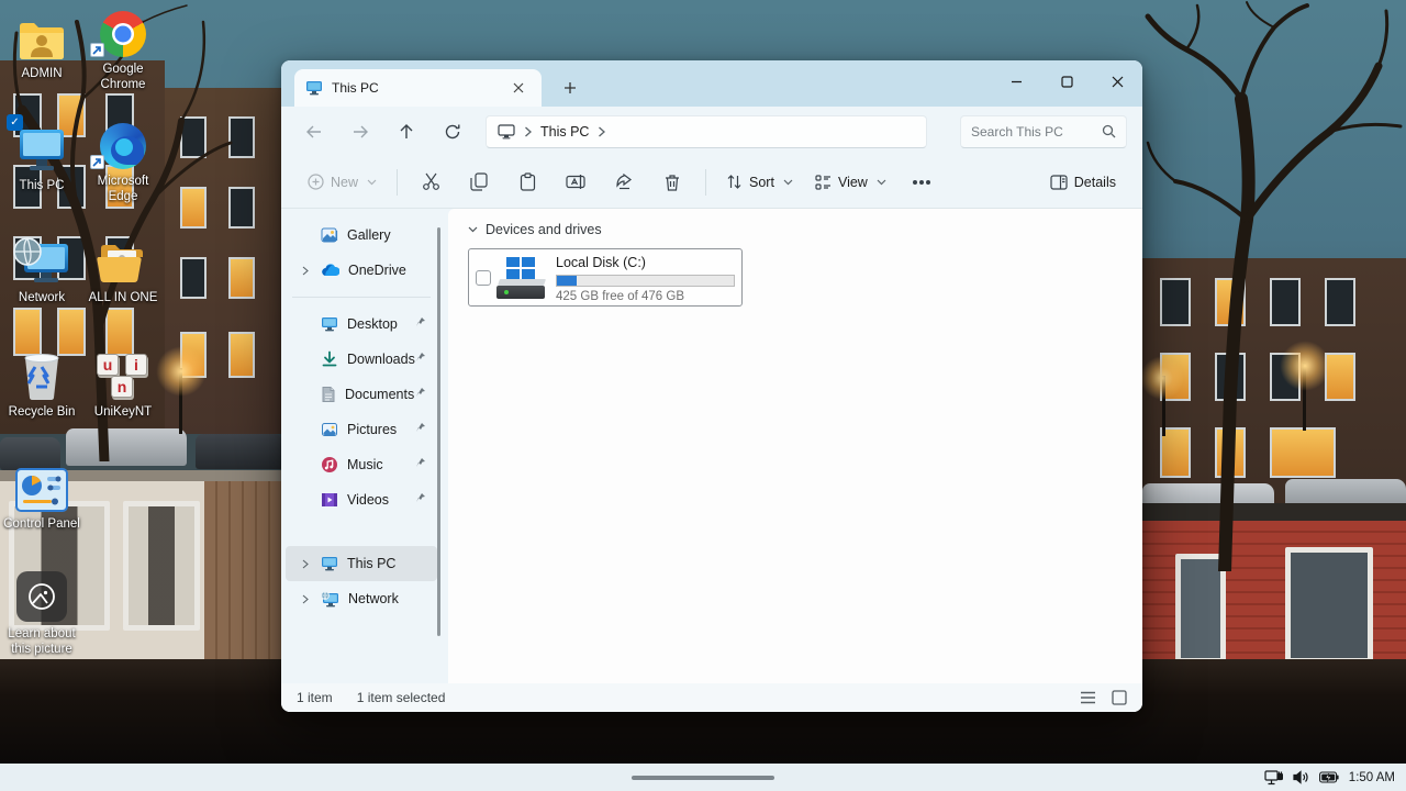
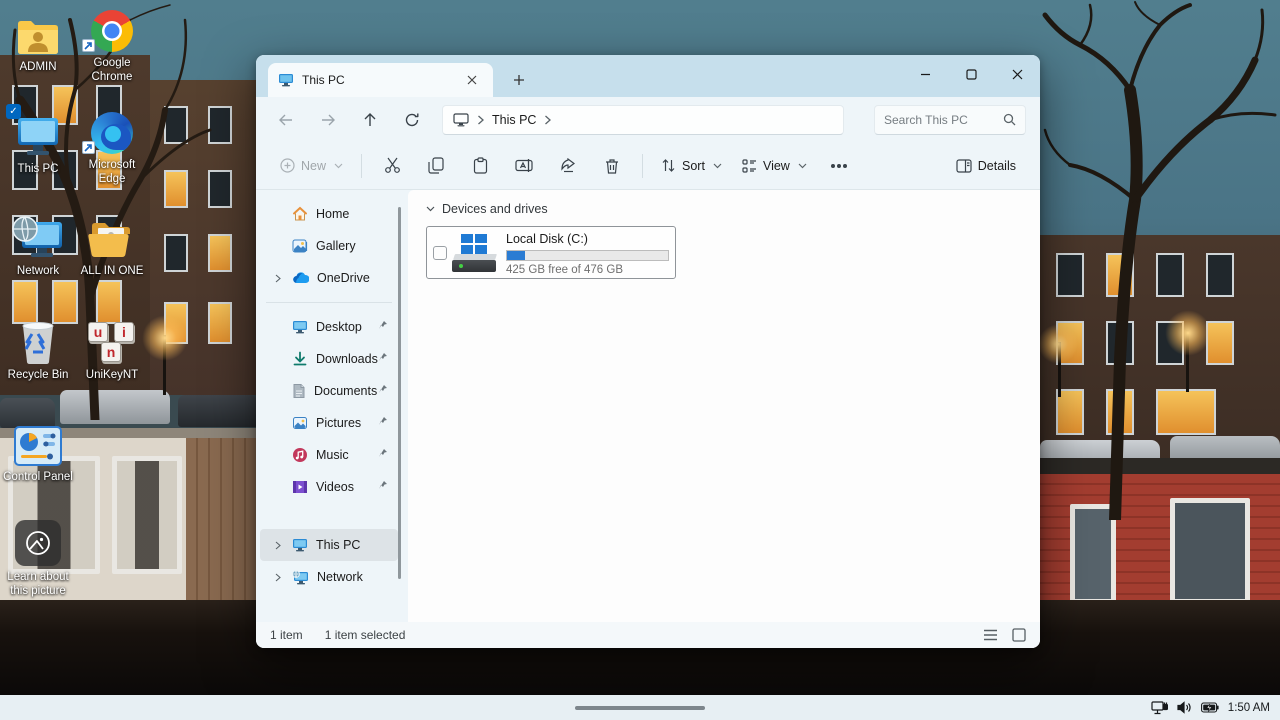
  ADMIN
  Google Chrome
  ✓
  This PC
  Microsoft Edge
  Network
  ALL IN ONE
  Recycle Bin
  u
  i
  n
  UniKeyNT
  Control Panel
  Learn about this picture
  This PC
  This PC
  Search This PC
  New
  Sort
  View
  Details
+ Home
  Gallery
  OneDrive
  Desktop
  Downloads
  Documents
  Pictures
  Music
  Videos
  This PC
  Network
  Devices and drives
  Local Disk (C:)
  425 GB free of 476 GB
  1 item
  1 item selected
  1:50 AM
